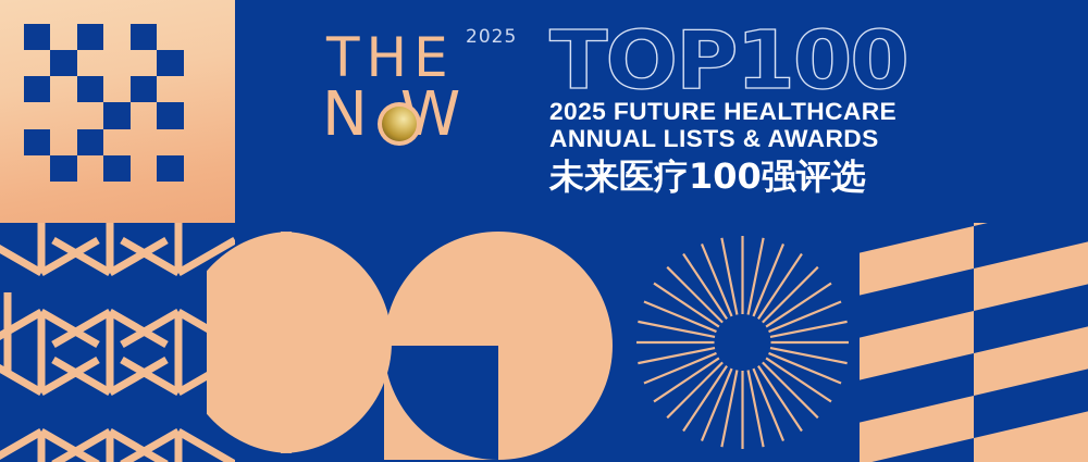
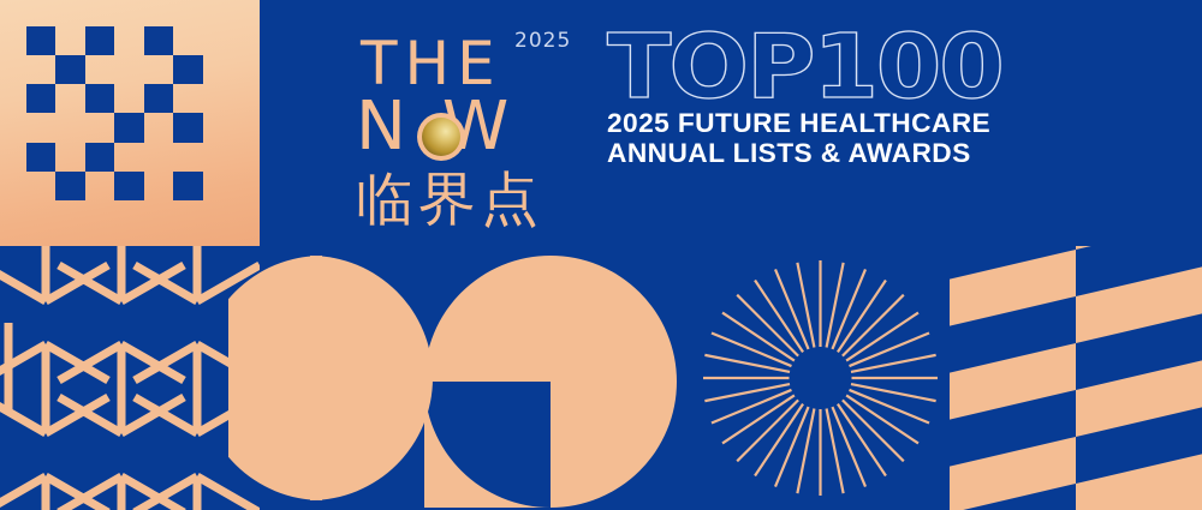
  THE
  2025
  NW
+ 临界点
  TOP100
  2025 FUTURE HEALTHCARE
  ANNUAL LISTS & AWARDS
- 未来医疗100强评选
